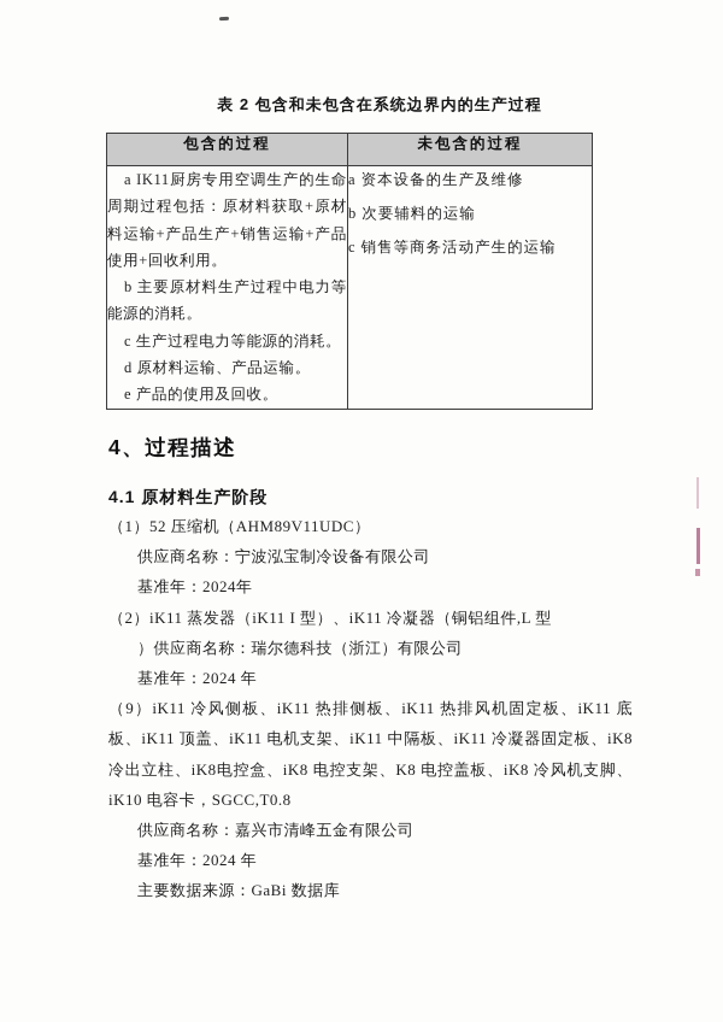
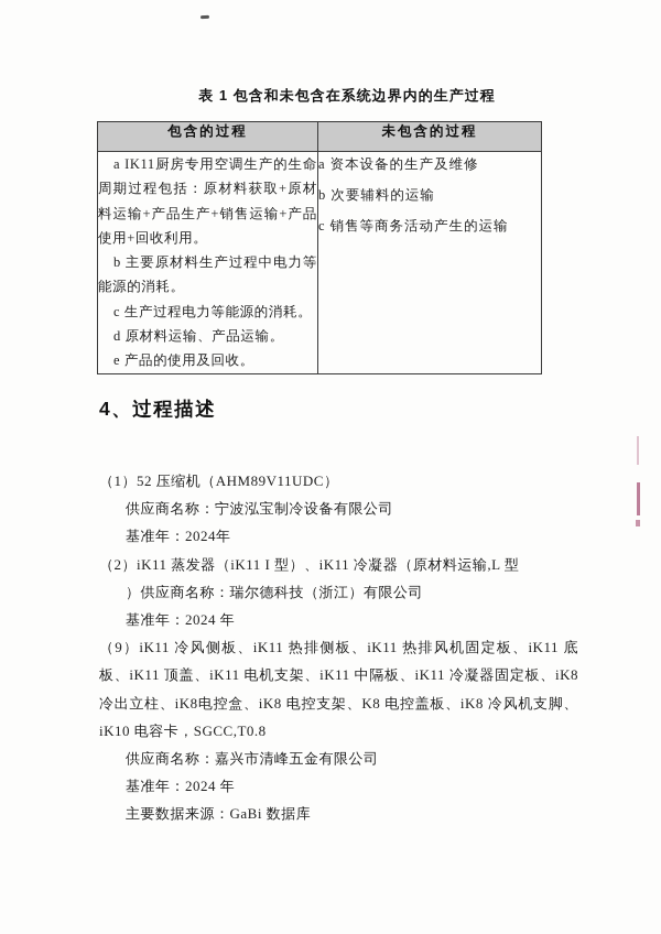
- 表 2 包含和未包含在系统边界内的生产过程
+ 表 1 包含和未包含在系统边界内的生产过程
  包含的过程	未包含的过程
  a IK11厨房专用空调生产的生命周期过程包括：原材料获取+原材料运输+产品生产+销售运输+产品使用+回收利用。 b 主要原材料生产过程中电力等能源的消耗。 c 生产过程电力等能源的消耗。 d 原材料运输、产品运输。 e 产品的使用及回收。	a 资本设备的生产及维修 b 次要辅料的运输 c 销售等商务活动产生的运输
  4、过程描述
- 4.1 原材料生产阶段
  （1）52 压缩机（AHM89V11UDC）
  供应商名称：宁波泓宝制冷设备有限公司
  基准年：2024年
- （2）iK11 蒸发器（iK11 I 型）、iK11 冷凝器（铜铝组件,L 型
+ （2）iK11 蒸发器（iK11 I 型）、iK11 冷凝器（原材料运输,L 型
  ）供应商名称：瑞尔德科技（浙江）有限公司
  基准年：2024 年
  （9）iK11 冷风侧板、iK11 热排侧板、iK11 热排风机固定板、iK11 底板、iK11 顶盖、iK11 电机支架、iK11 中隔板、iK11 冷凝器固定板、iK8 冷出立柱、iK8电控盒、iK8 电控支架、K8 电控盖板、iK8 冷风机支脚、iK10 电容卡，SGCC,T0.8
  供应商名称：嘉兴市清峰五金有限公司
  基准年：2024 年
  主要数据来源：GaBi 数据库
